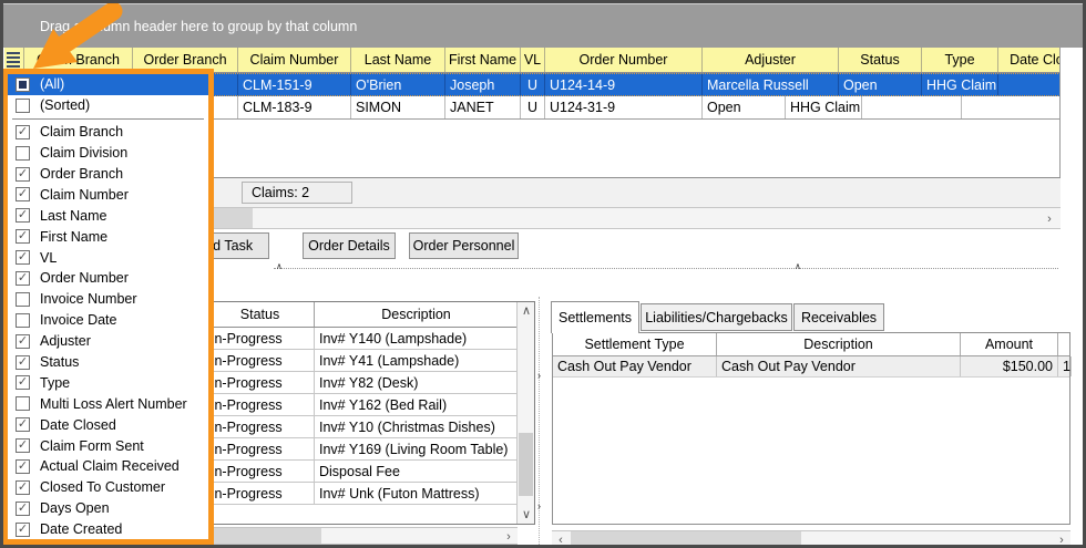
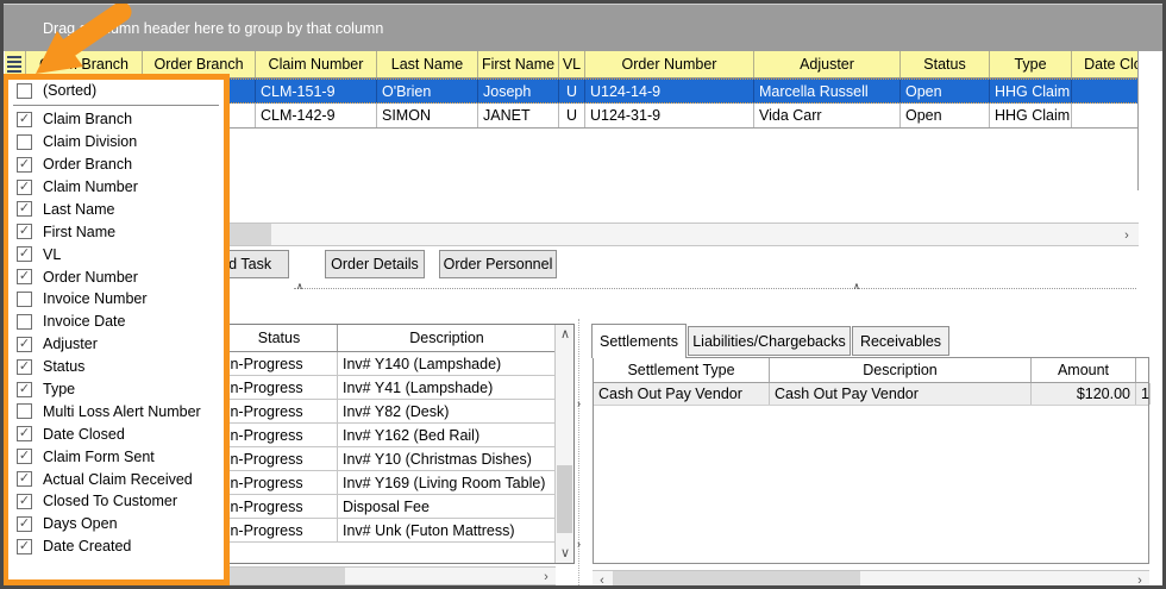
  Dragmn header here to group by that column
  Order Branch
  Claim Number
  Last Name
  First Name
  VL
  Order Number
  Adjuster
  Status
  Type
  CLM-151-9
  O'Brien
  Joseph
  U
  U124-14-9
  Marcella Russell
  Open
  HHG Claim
- CLM-183-9
+ CLM-142-9
  SIMON
  JANET
  U
  U124-31-9
+ Vida Carr
  Open
  HHG Claim
- Claims: 2
  ›
  d Task
  Order Details
  Order Personnel
  ∧
  ∧
  Status
  Description
  n-Progress
  Inv# Y140 (Lampshade)
  n-Progress
  Inv# Y41 (Lampshade)
  n-Progress
  Inv# Y82 (Desk)
  n-Progress
  Inv# Y162 (Bed Rail)
  n-Progress
  Inv# Y10 (Christmas Dishes)
  n-Progress
  Inv# Y169 (Living Room Table)
  n-Progress
  Disposal Fee
  n-Progress
  Inv# Unk (Futon Mattress)
  ∧
  ∨
  ›
  ›
  ›
  Settlements
  Liabilities/Chargebacks
  Receivables
  Settlement Type
  Description
  Amount
  Cash Out Pay Vendor
  Cash Out Pay Vendor
- $150.00
+ $120.00
  1
  ‹
  ›
- (All)
  (Sorted)
  Claim Branch
  Claim Division
  Order Branch
  Claim Number
  Last Name
  First Name
  VL
  Order Number
  Invoice Number
  Invoice Date
  Adjuster
  Status
  Type
  Multi Loss Alert Number
  Date Closed
  Claim Form Sent
  Actual Claim Received
  Closed To Customer
  Days Open
  Date Created
